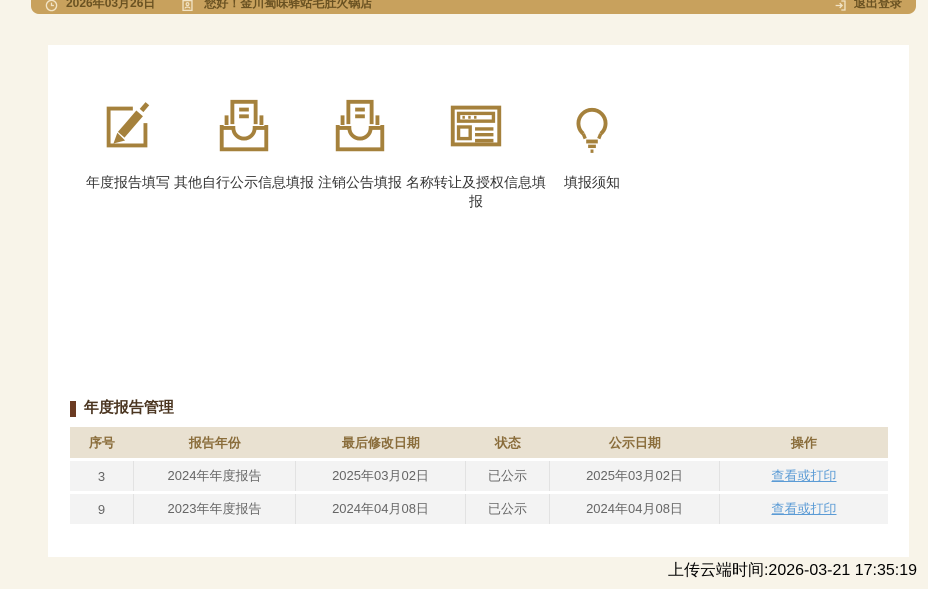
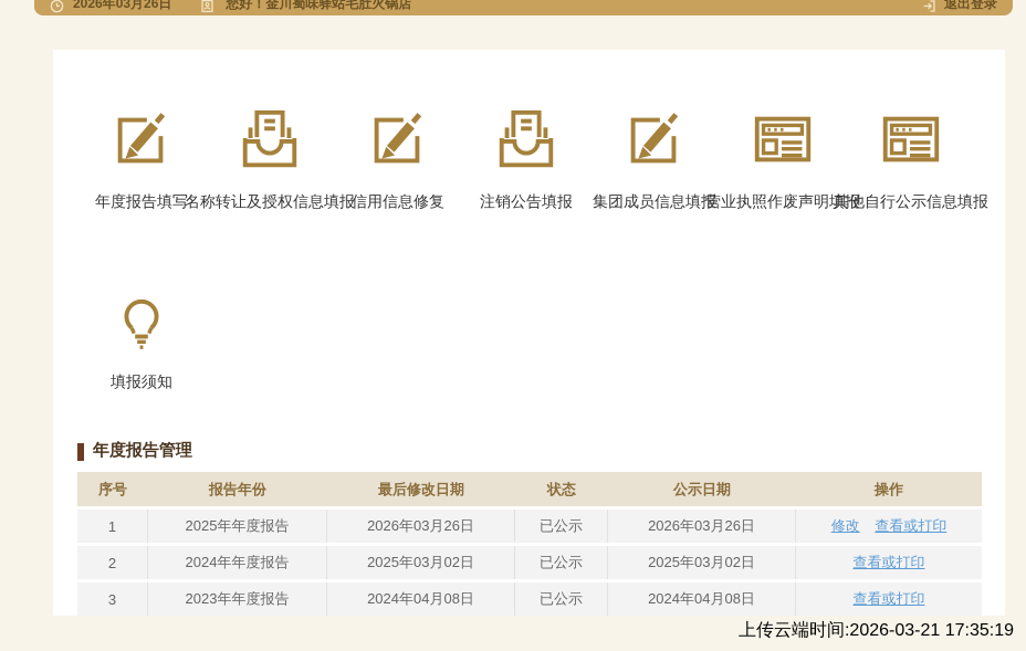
  2026年03月26日
  您好！金川蜀味驿站毛肚火锅店
  退出登录
  年度报告填写
- 其他自行公示信息填报
+ 名称转让及授权信息填报
+ 信用信息修复
  注销公告填报
+ 集团成员信息填报
+ 营业执照作废声明填报
- 名称转让及授权信息填报
+ 其他自行公示信息填报
  填报须知
  年度报告管理
  序号	报告年份	最后修改日期	状态	公示日期	操作
+ 1	2025年年度报告	2026年03月26日	已公示	2026年03月26日	修改 查看或打印
- 3	2024年年度报告	2025年03月02日	已公示	2025年03月02日	查看或打印
+ 2	2024年年度报告	2025年03月02日	已公示	2025年03月02日	查看或打印
- 9	2023年年度报告	2024年04月08日	已公示	2024年04月08日	查看或打印
+ 3	2023年年度报告	2024年04月08日	已公示	2024年04月08日	查看或打印
  上传云端时间:2026-03-21 17:35:19
